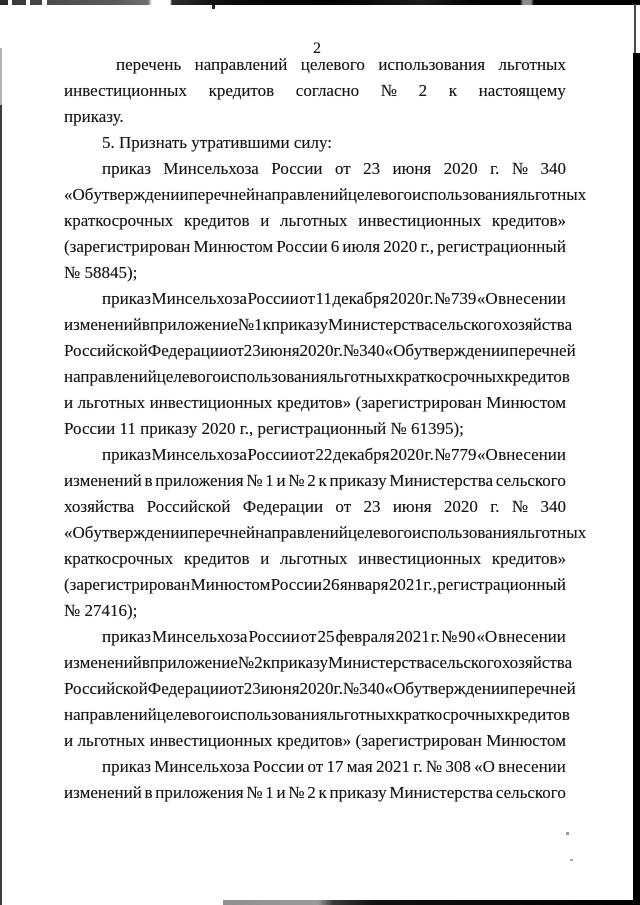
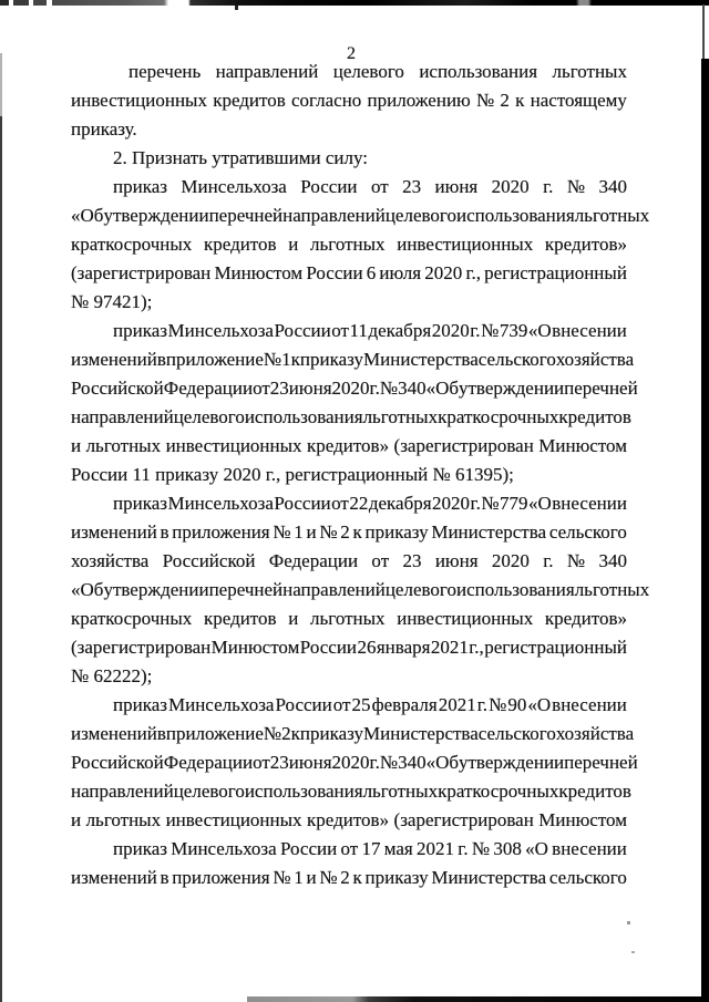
  2
  перечень
  направлений
  целевого
  использования
  льготных
  инвестиционных
  кредитов
  согласно
+ приложению
  №
  2
  к
  настоящему
  приказу.
- 5. Признать утратившими силу:
+ 2. Признать утратившими силу:
  приказ
  Минсельхоза
  России
  от
  23
  июня
  2020
  г.
  №
  340
  «Об
  утверждении
  перечней
  направлений
  целевого
  использования
  льготных
  краткосрочных
  кредитов
  и
  льготных
  инвестиционных
  кредитов»
  (зарегистрирован
  Минюстом
  России
  6
  июля
  2020
  г.,
  регистрационный
- № 58845);
+ № 97421);
  приказ
  Минсельхоза
  России
  от
  11
  декабря
  2020
  г.
  №
  739
  «О
  внесении
  изменений
  в
  приложение
  №
  1
  к
  приказу
  Министерства
  сельского
  хозяйства
  Российской
  Федерации
  от
  23
  июня
  2020
  г.
  №
  340
  «Об
  утверждении
  перечней
  направлений
  целевого
  использования
  льготных
  краткосрочных
  кредитов
  и
  льготных
  инвестиционных
  кредитов»
  (зарегистрирован
  Минюстом
  России 11 приказу 2020 г., регистрационный № 61395);
  приказ
  Минсельхоза
  России
  от
  22
  декабря
  2020
  г.
  №
  779
  «О
  внесении
  изменений
  в
  приложения
  №
  1
  и
  №
  2
  к
  приказу
  Министерства
  сельского
  хозяйства
  Российской
  Федерации
  от
  23
  июня
  2020
  г.
  №
  340
  «Об
  утверждении
  перечней
  направлений
  целевого
  использования
  льготных
  краткосрочных
  кредитов
  и
  льготных
  инвестиционных
  кредитов»
  (зарегистрирован
  Минюстом
  России
  26
  января
  2021
  г.,
  регистрационный
- № 27416);
+ № 62222);
  приказ
  Минсельхоза
  России
  от
  25
  февраля
  2021
  г.
  №
  90
  «О
  внесении
  изменений
  в
  приложение
  №
  2
  к
  приказу
  Министерства
  сельского
  хозяйства
  Российской
  Федерации
  от
  23
  июня
  2020
  г.
  №
  340
  «Об
  утверждении
  перечней
  направлений
  целевого
  использования
  льготных
  краткосрочных
  кредитов
  и
  льготных
  инвестиционных
  кредитов»
  (зарегистрирован
  Минюстом
  приказ
  Минсельхоза
  России
  от
  17
  мая
  2021
  г.
  №
  308
  «О
  внесении
  изменений
  в
  приложения
  №
  1
  и
  №
  2
  к
  приказу
  Министерства
  сельского
